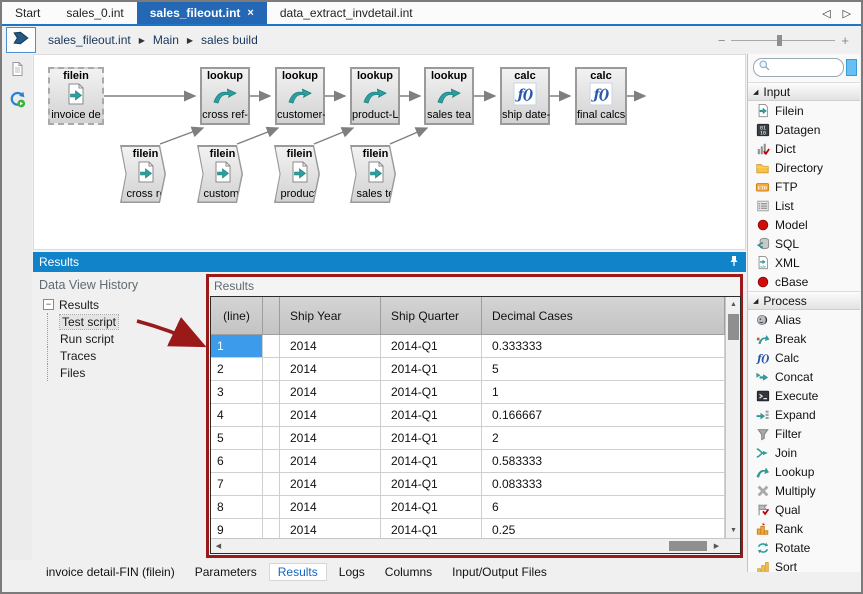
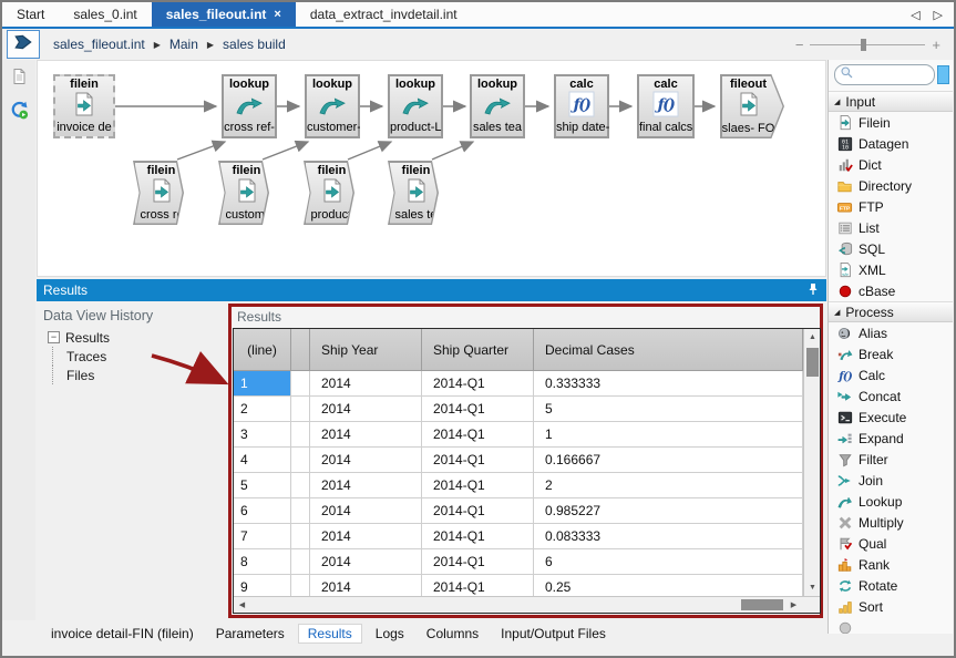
  Start
  sales_0.int
  sales_fileout.int
  ×
  data_extract_invdetail.int
  ◁
  ▷
  sales_fileout.int
  ▶
  Main
  ▶
  sales build
  −
  +
  filein
  invoice de
  lookup
  cross ref-
  lookup
  customer-
  lookup
  product-L
  lookup
  sales tea
  calc
  ƒ()
  ship date-
  calc
  ƒ()
  final calcs
+ fileout
+ slaes- FO
  filein
  filein
  filein
  filein
  sales t
  Results
  Data View History
  −
  Results
- Test script
- Run script
  Traces
  Files
  Results
  (line)
  Ship Year
  Ship Quarter
  Decimal Cases
  1
  2014
  2014-Q1
  0.333333
  2
  2014
  2014-Q1
  5
  3
  2014
  2014-Q1
  1
  4
  2014
  2014-Q1
  0.166667
  5
  2014
  2014-Q1
  2
  6
  2014
  2014-Q1
- 0.583333
+ 0.985227
  7
  2014
  2014-Q1
  0.083333
  8
  2014
  2014-Q1
  6
  9
  2014
  2014-Q1
  0.25
  invoice detail-FIN (filein)
  Parameters
  Results
  Logs
  Columns
  Input/Output Files
  Input
  Filein
  Datagen
  Dict
  Directory
  FTP
  List
- Model
  SQL
  XML
  cBase
  Process
  Alias
  Break
  ƒ()
  Calc
  Concat
  Execute
  Expand
  Filter
  Join
  Lookup
  Multiply
  Qual
  Rank
  Rotate
  Sort
